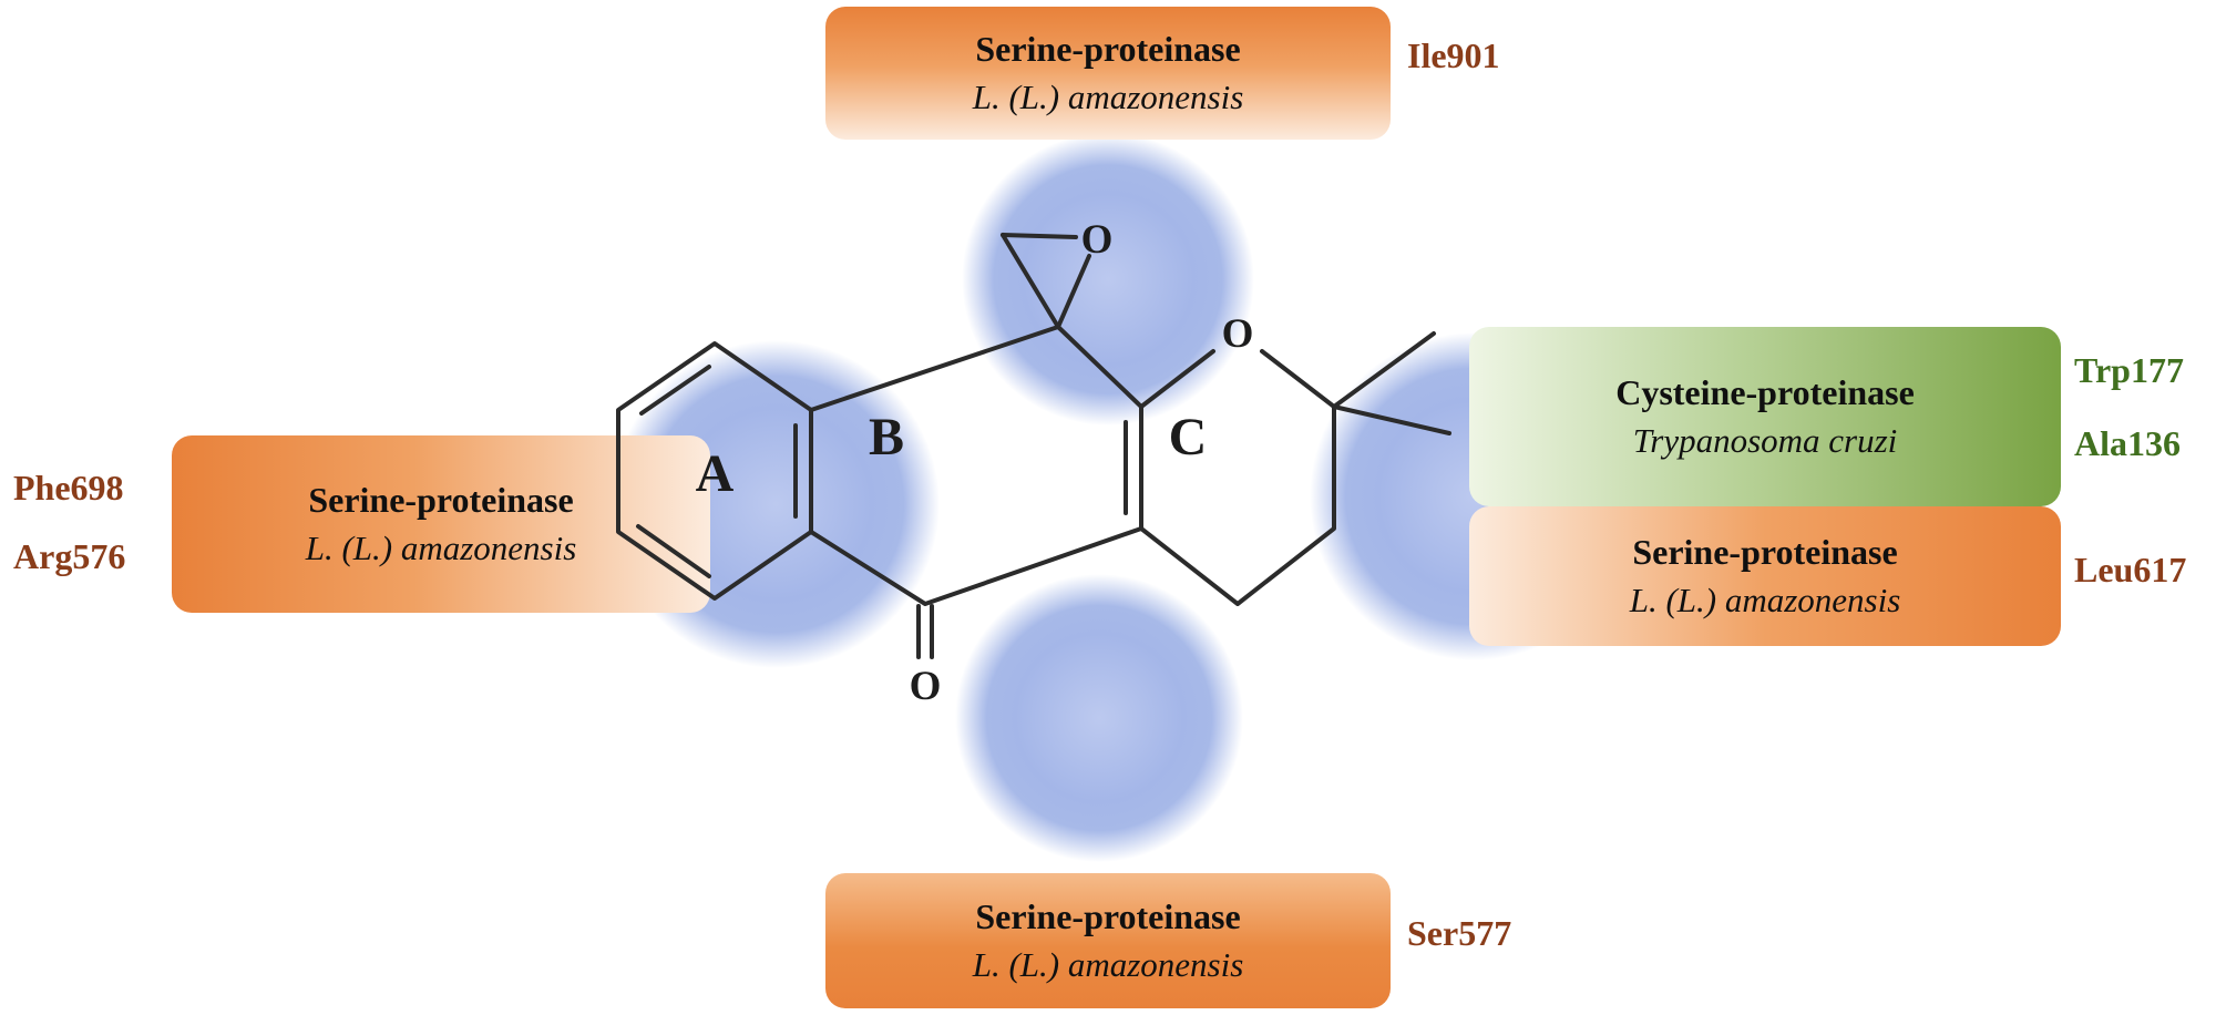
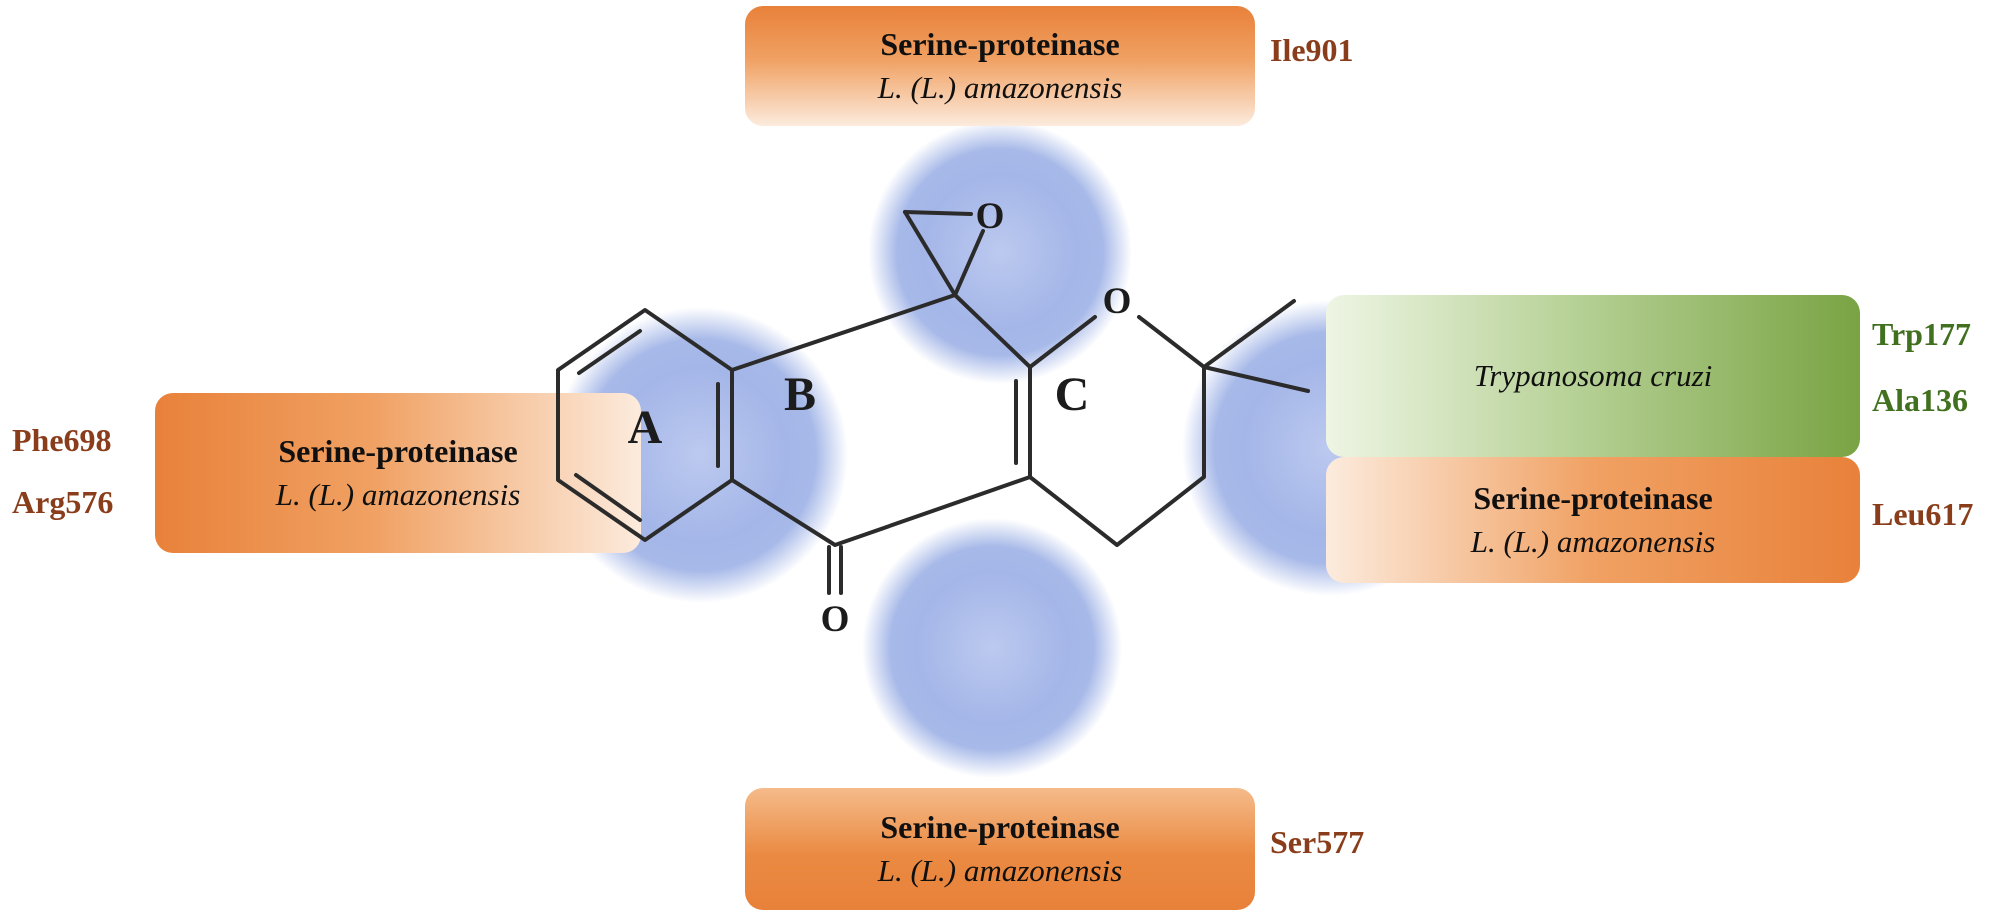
  Serine-proteinase
  L. (L.) amazonensis
  Serine-proteinase
  L. (L.) amazonensis
- Cysteine-proteinase
  Trypanosoma cruzi
  Serine-proteinase
  L. (L.) amazonensis
  Serine-proteinase
  L. (L.) amazonensis
  Ile901
  Phe698
  Arg576
  Trp177
  Ala136
  Leu617
  Ser577
  O
  O
  O
  A
  B
  C
